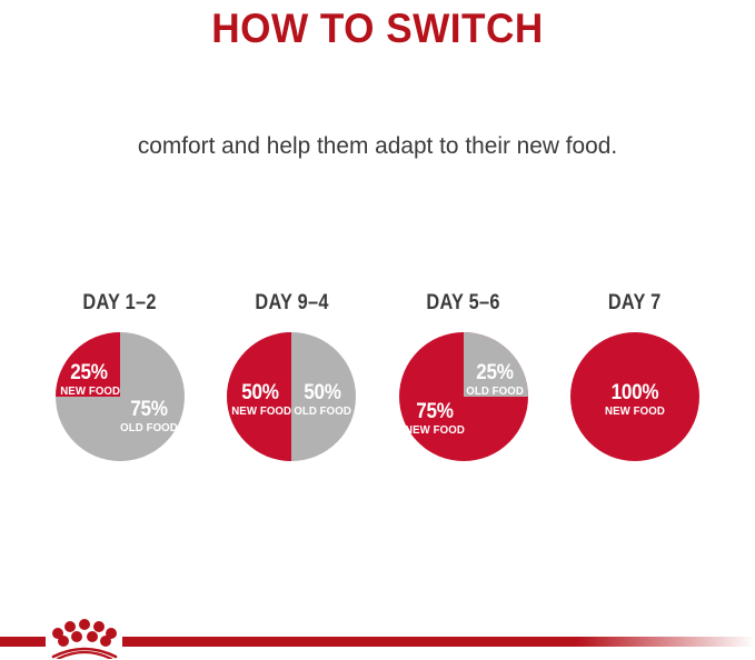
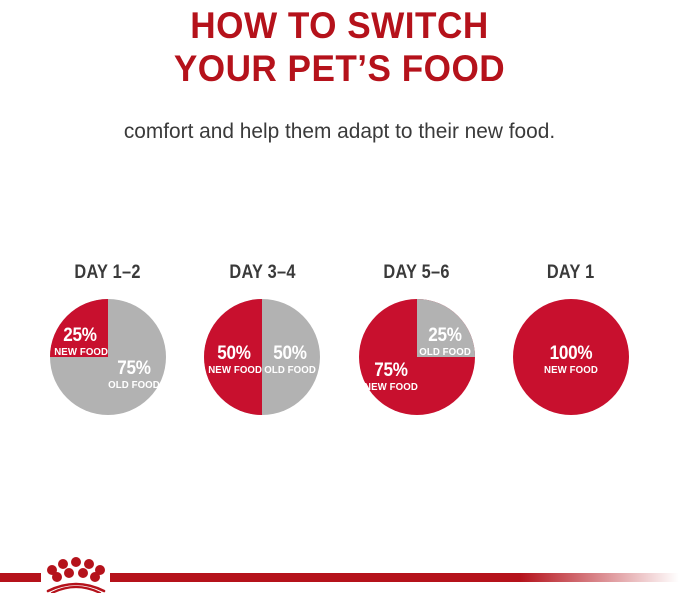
  HOW TO SWITCH
+ YOUR PET’S FOOD
  comfort and help them adapt to their new food.
  DAY 1–2
  25%
  NEW FOOD
  75%
  OLD FOOD
- DAY 9–4
+ DAY 3–4
  50%
  NEW FOOD
  50%
  OLD FOOD
  DAY 5–6
  25%
  OLD FOOD
  75%
  NEW FOOD
- DAY 7
+ DAY 1
  100%
  NEW FOOD
